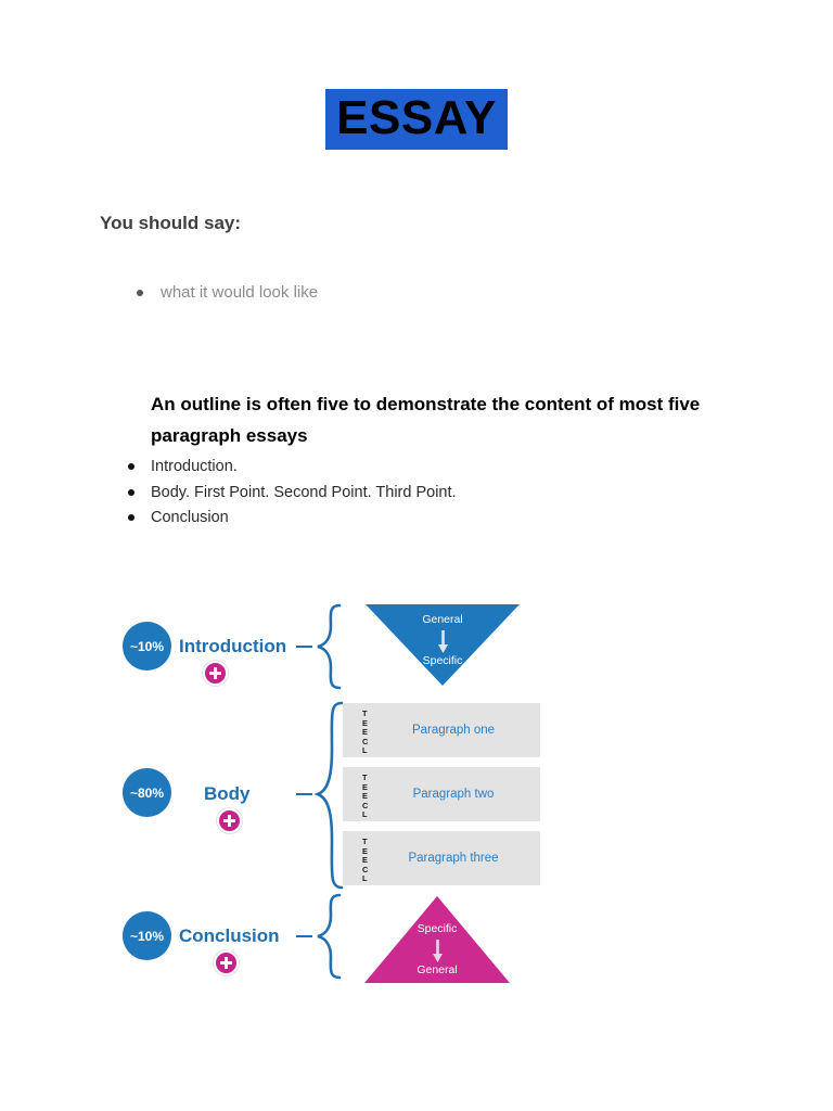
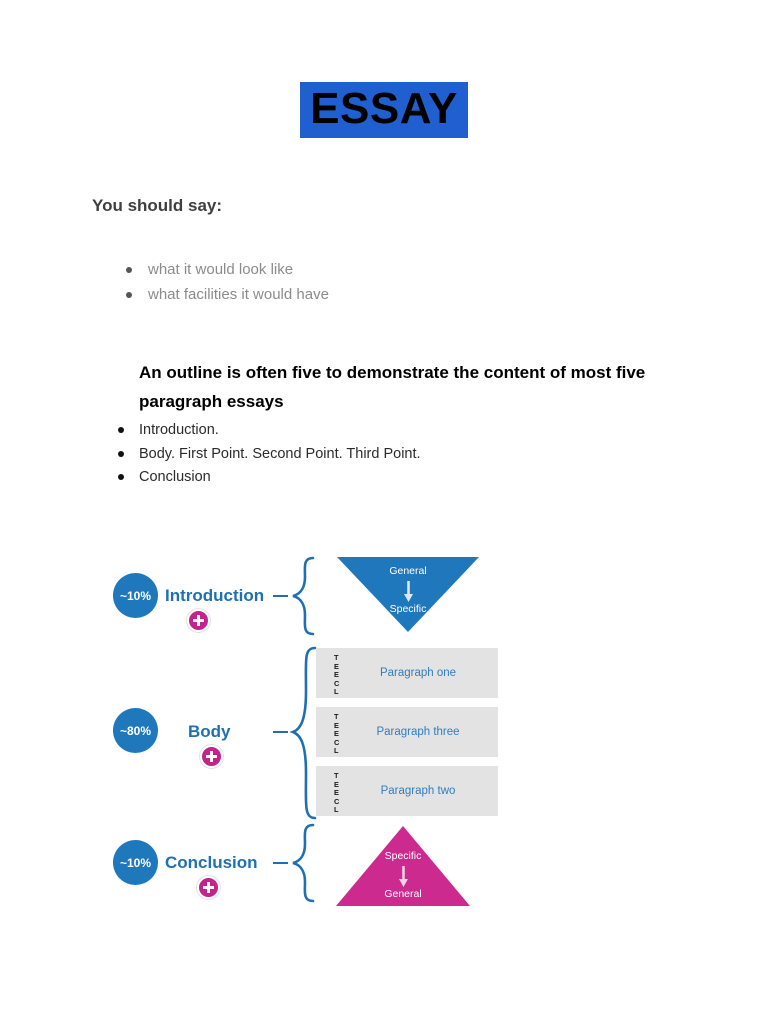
  ESSAY
  You should say:
  what it would look like
+ what facilities it would have
  An outline is often five to demonstrate the content of most five paragraph essays
  Introduction.
  Body. First Point. Second Point. Third Point.
  Conclusion
  ~10%
  Introduction
  General
  Specific
  ~80%
  Body
  T
  E
  E
  C
  L
  Paragraph one
  T
  E
  E
  C
  L
- Paragraph two
+ Paragraph three
  T
  E
  E
  C
  L
- Paragraph three
+ Paragraph two
  ~10%
  Conclusion
  Specific
  General
